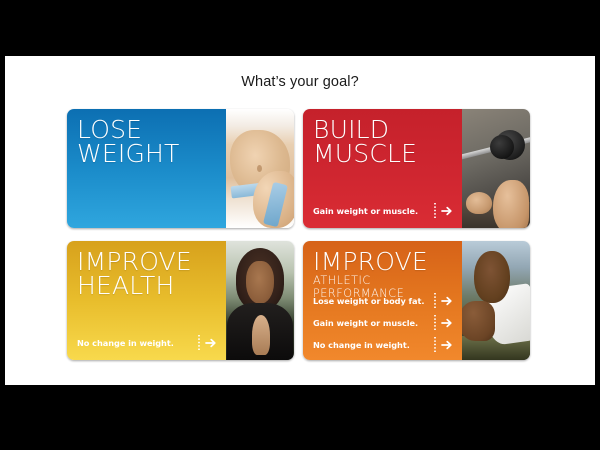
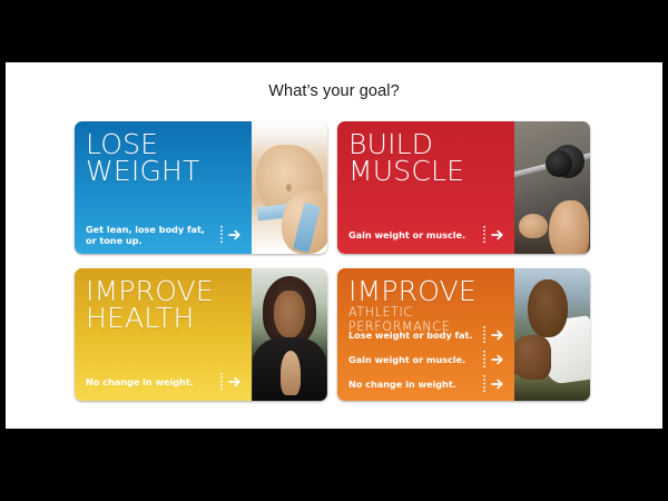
  What’s your goal?
  LOSE
  WEIGHT
+ Get lean, lose body fat, or tone up.
  BUILD
  MUSCLE
  Gain weight or muscle.
  IMPROVE
  HEALTH
  No change in weight.
  IMPROVE
  ATHLETIC PERFORMANCE
  Lose weight or body fat.
  Gain weight or muscle.
  No change in weight.
